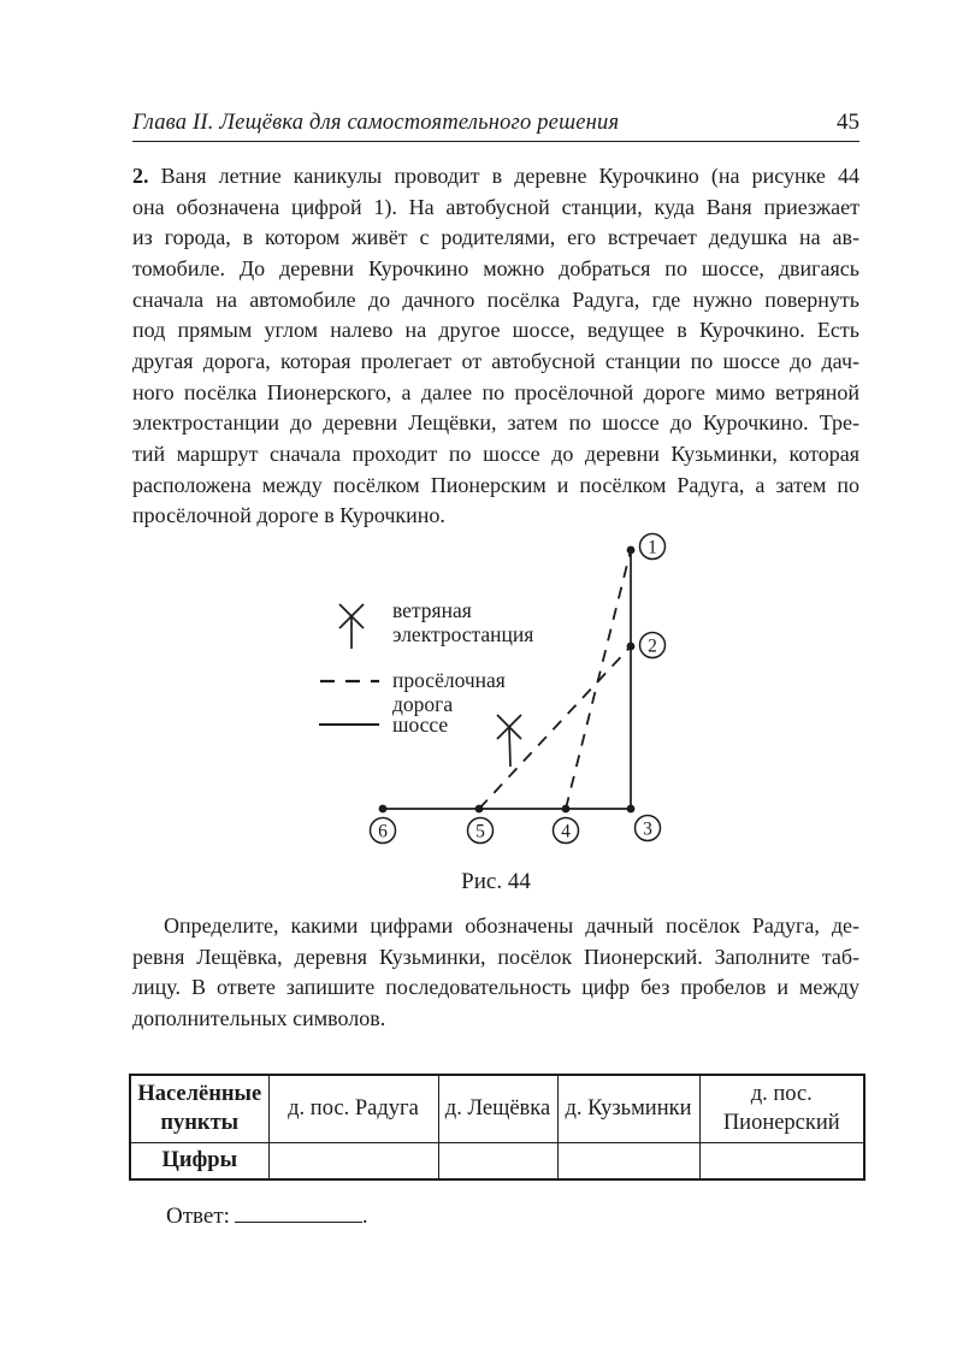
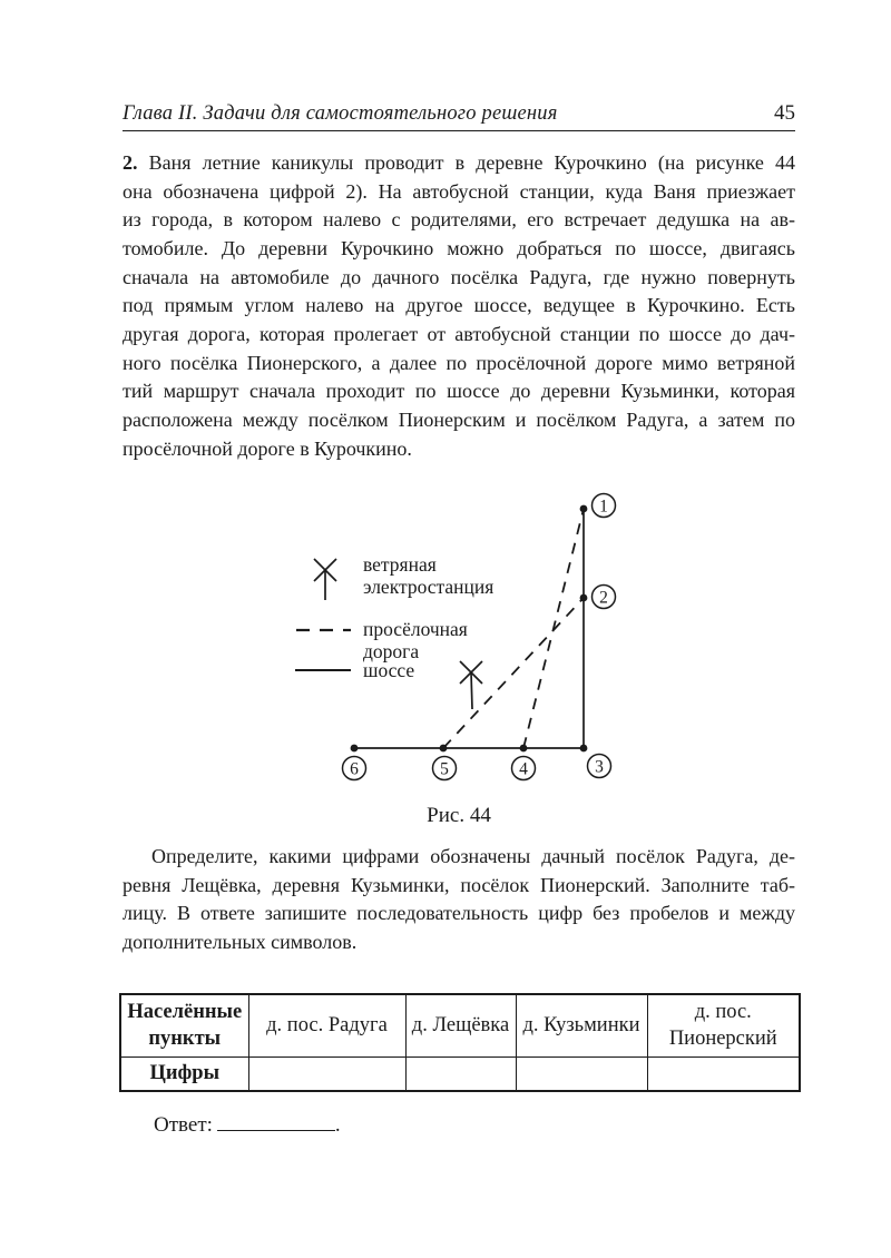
- Глава II. Лещёвка для самостоятельного решения
+ Глава II. Задачи для самостоятельного решения
  45
  2. Ваня летние каникулы проводит в деревне Курочкино (на рисунке 44
- она обозначена цифрой 1). На автобусной станции, куда Ваня приезжает
+ она обозначена цифрой 2). На автобусной станции, куда Ваня приезжает
- из города, в котором живёт с родителями, его встречает дедушка на ав-
+ из города, в котором налево с родителями, его встречает дедушка на ав-
  томобиле. До деревни Курочкино можно добраться по шоссе, двигаясь
  сначала на автомобиле до дачного посёлка Радуга, где нужно повернуть
  под прямым углом налево на другое шоссе, ведущее в Курочкино. Есть
  другая дорога, которая пролегает от автобусной станции по шоссе до дач-
  ного посёлка Пионерского, а далее по просёлочной дороге мимо ветряной
- электростанции до деревни Лещёвки, затем по шоссе до Курочкино. Тре-
  тий маршрут сначала проходит по шоссе до деревни Кузьминки, которая
  расположена между посёлком Пионерским и посёлком Радуга, а затем по
  просёлочной дороге в Курочкино.
  ветряная
  электростанция
  просёлочная
  дорога
  шоссе
  1
  2
  3
  4
  5
  6
  Рис. 44
  Определите, какими цифрами обозначены дачный посёлок Радуга, де-
  ревня Лещёвка, деревня Кузьминки, посёлок Пионерский. Заполните таб-
  лицу. В ответе запишите последовательность цифр без пробелов и между
  дополнительных символов.
  Населённые пункты	д. пос. Радуга	д. Лещёвка	д. Кузьминки	д. пос. Пионерский
  Цифры
  Ответ: .
